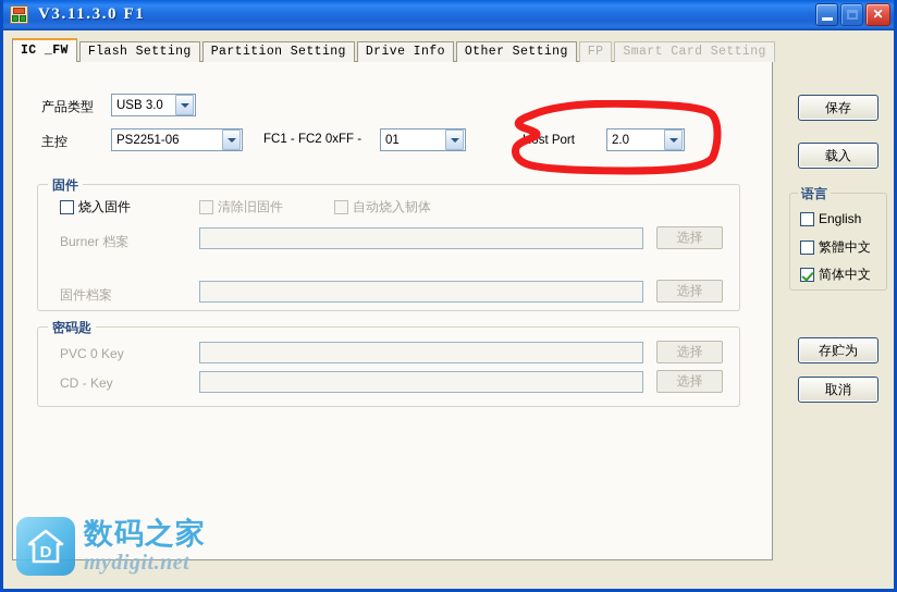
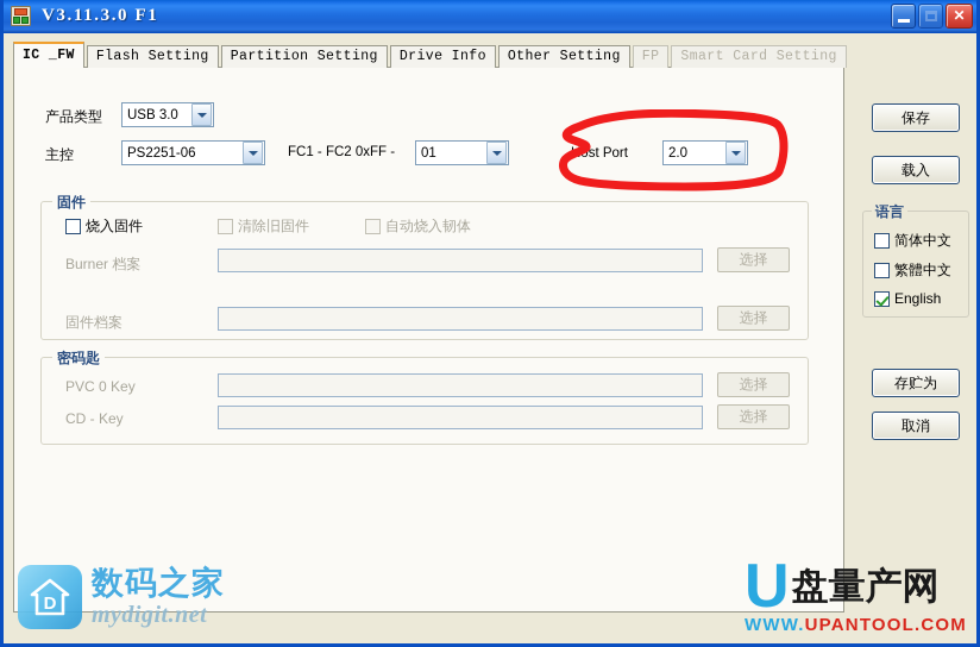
  V3.11.3.0 F1
  ✕
  IC _FW
  Flash Setting
  Partition Setting
  Drive Info
  Other Setting
  FP
  Smart Card Setting
  产品类型
  USB 3.0
  主控
  PS2251-06
  FC1 - FC2 0xFF -
  01
  st Port
  2.0
  固件
  烧入固件
  清除旧固件
  自动烧入韧体
  Burner 档案
  选择
  固件档案
  选择
  密码匙
  PVC 0 Key
  选择
  CD - Key
  选择
  保存
  载入
  语言
- English
+ 简体中文
  繁體中文
- 简体中文
+ English
  存贮为
  取消
  D
  数码之家
  mydigit.net
+ U
+ 盘量产网
+ WWW.UPANTOOL.COM
